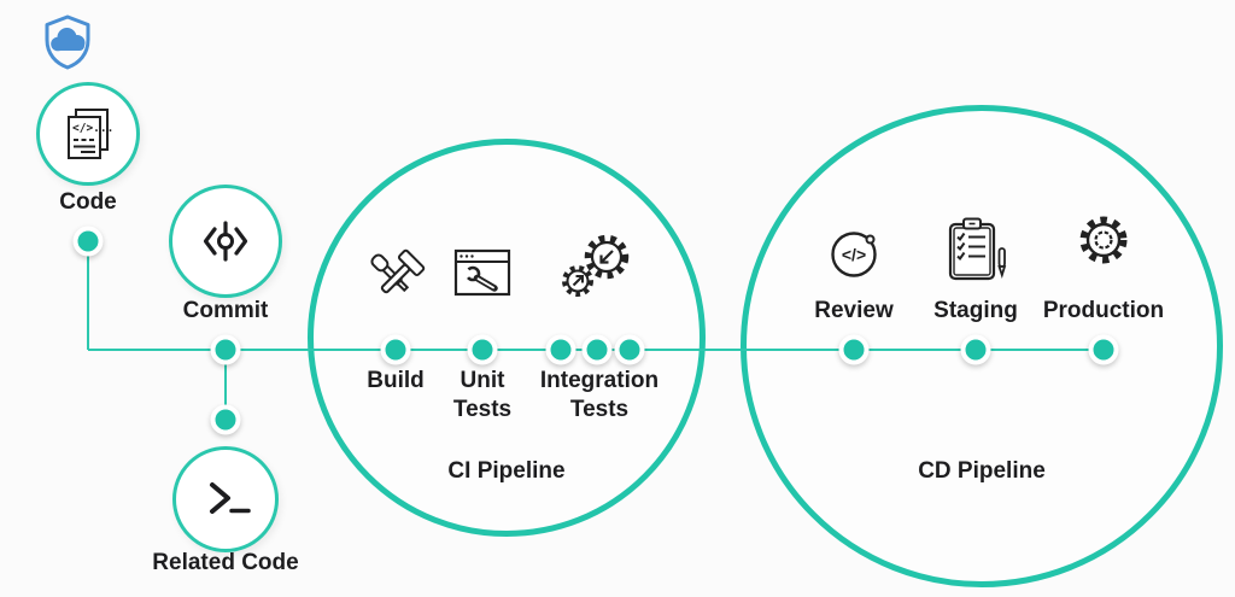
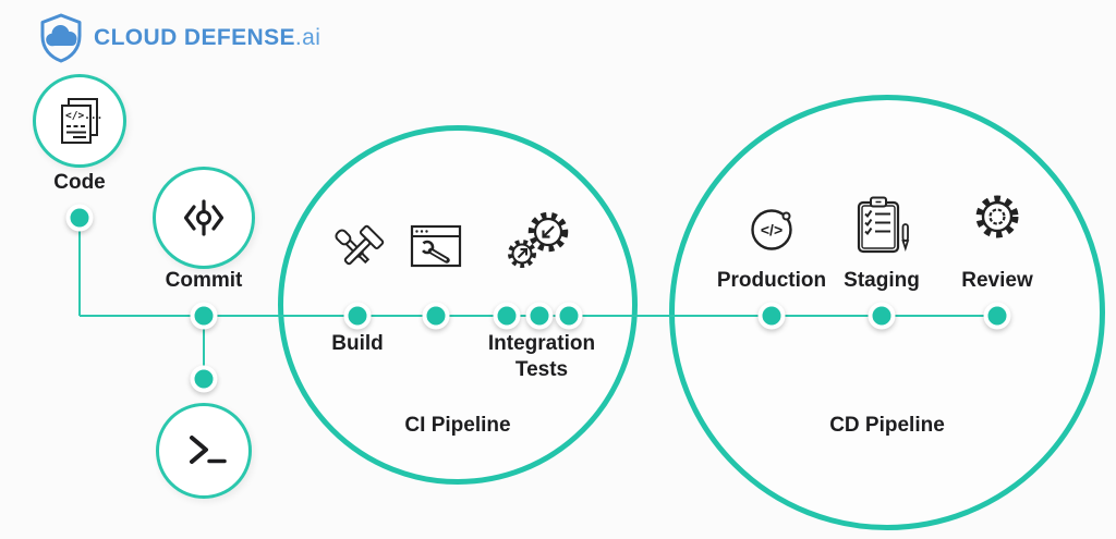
+ CLOUD DEFENSE.ai
  </>...
  Code
  Commit
- Related Code
  Build
- Unit Tests
  Integration Tests
  CI Pipeline
  </>
- Review
+ Production
  Staging
- Production
+ Review
  CD Pipeline
